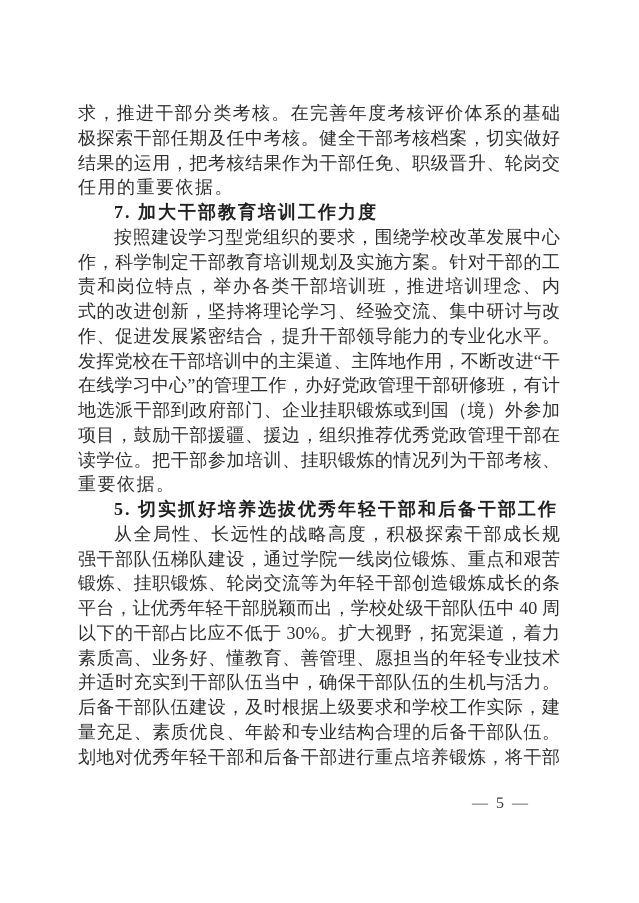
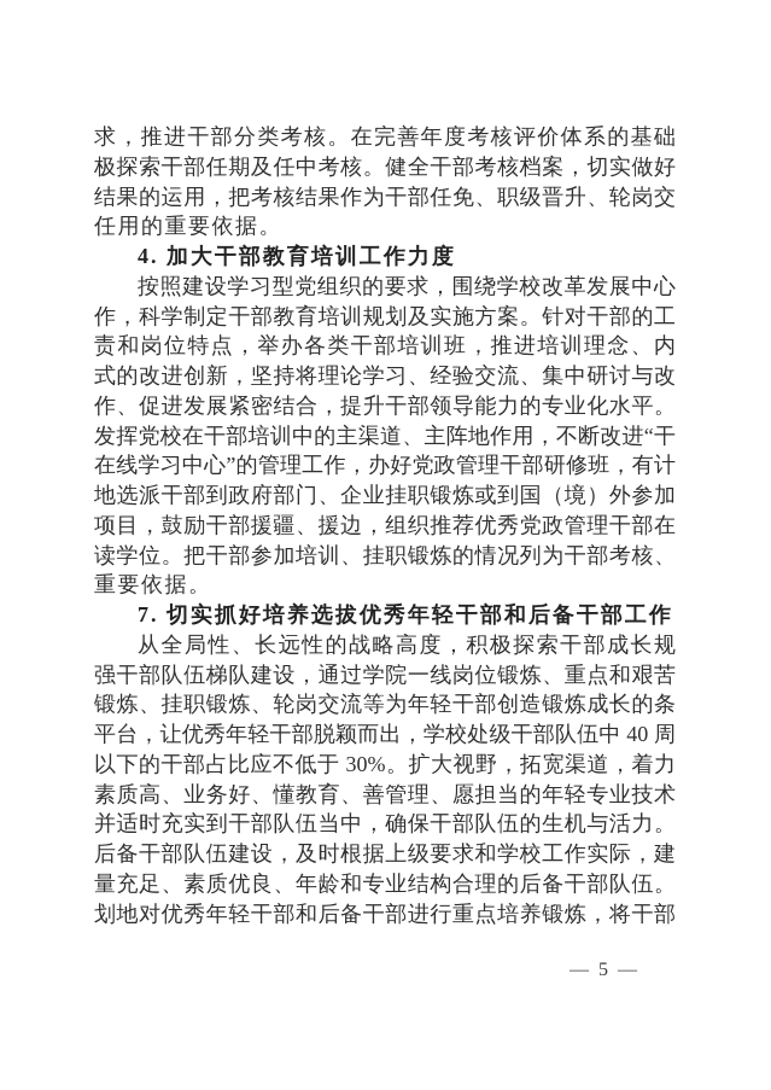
  求，推进干部分类考核。在完善年度考核评价体系的基础
  极探索干部任期及任中考核。健全干部考核档案，切实做好
  结果的运用，把考核结果作为干部任免、职级晋升、轮岗交
  任用的重要依据。
- 7. 加大干部教育培训工作力度
+ 4. 加大干部教育培训工作力度
  按照建设学习型党组织的要求，围绕学校改革发展中心
  作，科学制定干部教育培训规划及实施方案。针对干部的工
  责和岗位特点，举办各类干部培训班，推进培训理念、内
  式的改进创新，坚持将理论学习、经验交流、集中研讨与改
  作、促进发展紧密结合，提升干部领导能力的专业化水平。
  发挥党校在干部培训中的主渠道、主阵地作用，不断改进“干
  在线学习中心”的管理工作，办好党政管理干部研修班，有计
  地选派干部到政府部门、企业挂职锻炼或到国（境）外参加
  项目，鼓励干部援疆、援边，组织推荐优秀党政管理干部在
  读学位。把干部参加培训、挂职锻炼的情况列为干部考核、
  重要依据。
- 5. 切实抓好培养选拔优秀年轻干部和后备干部工作
+ 7. 切实抓好培养选拔优秀年轻干部和后备干部工作
  从全局性、长远性的战略高度，积极探索干部成长规
  强干部队伍梯队建设，通过学院一线岗位锻炼、重点和艰苦
  锻炼、挂职锻炼、轮岗交流等为年轻干部创造锻炼成长的条
  平台，让优秀年轻干部脱颖而出，学校处级干部队伍中 40 周
  以下的干部占比应不低于 30%。扩大视野，拓宽渠道，着力
  素质高、业务好、懂教育、善管理、愿担当的年轻专业技术
  并适时充实到干部队伍当中，确保干部队伍的生机与活力。
  后备干部队伍建设，及时根据上级要求和学校工作实际，建
  量充足、素质优良、年龄和专业结构合理的后备干部队伍。
  划地对优秀年轻干部和后备干部进行重点培养锻炼，将干部
  — 5 —
